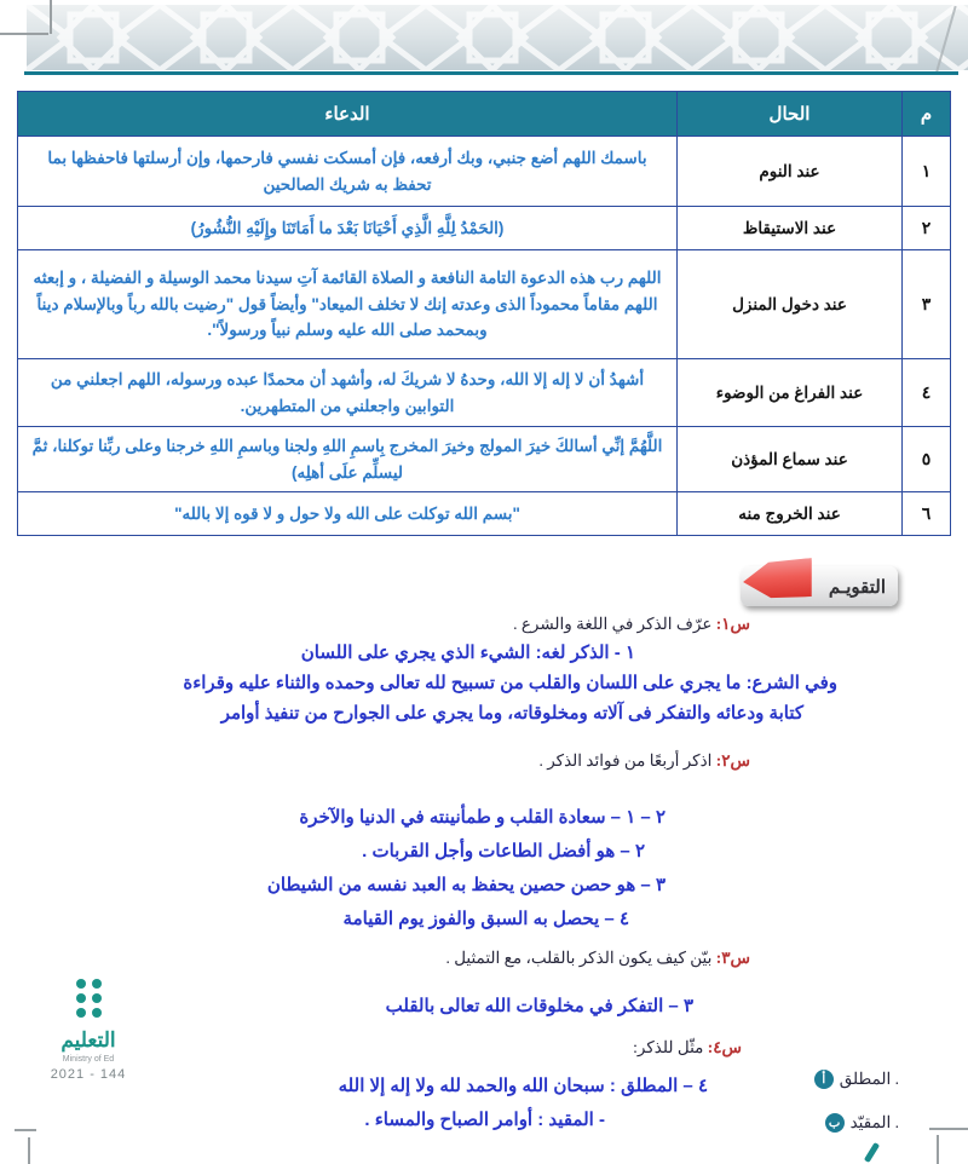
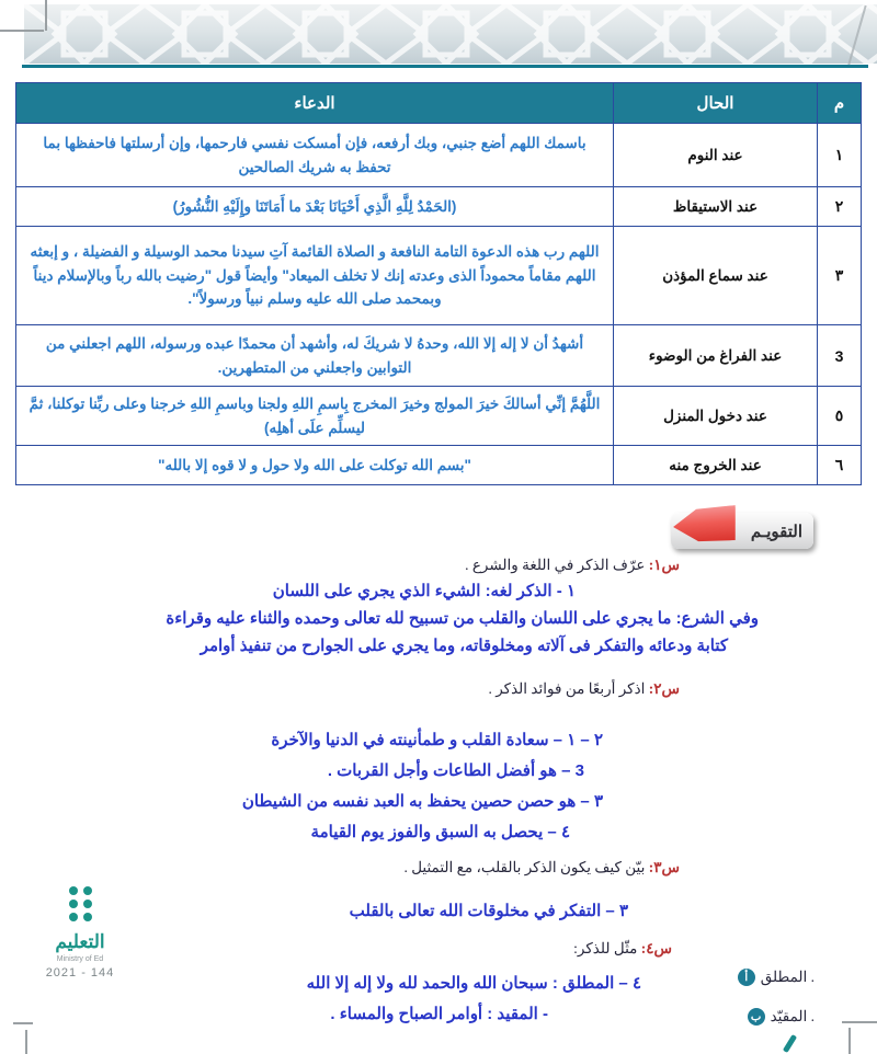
  م	الحال	الدعاء
  ١	عند النوم	باسمك اللهم أضع جنبي، وبك أرفعه، فإن أمسكت نفسي فارحمها، وإن أرسلتها فاحفظها بما تحفظ به شريك الصالحين
  ٢	عند الاستيقاظ	(الحَمْدُ لِلَّهِ الَّذِي أَحْيَانَا بَعْدَ ما أَمَاتَنَا وإِلَيْهِ النُّشُورُ)
- ٣	عند دخول المنزل	اللهم رب هذه الدعوة التامة النافعة و الصلاة القائمة آتِ سيدنا محمد الوسيلة و الفضيلة ، و إبعثه اللهم مقاماً محموداً الذى وعدته إنك لا تخلف الميعاد" وأيضاً قول "رضيت بالله رباً وبالإسلام ديناً وبمحمد صلى الله عليه وسلم نبياً ورسولاً".
+ ٣	عند سماع المؤذن	اللهم رب هذه الدعوة التامة النافعة و الصلاة القائمة آتِ سيدنا محمد الوسيلة و الفضيلة ، و إبعثه اللهم مقاماً محموداً الذى وعدته إنك لا تخلف الميعاد" وأيضاً قول "رضيت بالله رباً وبالإسلام ديناً وبمحمد صلى الله عليه وسلم نبياً ورسولاً".
- ٤	عند الفراغ من الوضوء	أشهدُ أن لا إله إلا الله، وحدهُ لا شريكَ له، وأشهد أن محمدًا عبده ورسوله، اللهم اجعلني من التوابين واجعلني من المتطهرين.
+ 3	عند الفراغ من الوضوء	أشهدُ أن لا إله إلا الله، وحدهُ لا شريكَ له، وأشهد أن محمدًا عبده ورسوله، اللهم اجعلني من التوابين واجعلني من المتطهرين.
- ٥	عند سماع المؤذن	اللَّهُمَّ إنِّي أسالكَ خيرَ المولج وخيرَ المخرج بِاسمِ اللهِ ولجنا وباسمِ اللهِ خرجنا وعلى ربِّنا توكلنا، ثمَّ ليسلِّم علَى أهلِه)
+ ٥	عند دخول المنزل	اللَّهُمَّ إنِّي أسالكَ خيرَ المولج وخيرَ المخرج بِاسمِ اللهِ ولجنا وباسمِ اللهِ خرجنا وعلى ربِّنا توكلنا، ثمَّ ليسلِّم علَى أهلِه)
  ٦	عند الخروج منه	"بسم الله توكلت على الله ولا حول و لا قوه إلا بالله"
  التقويـم
  س١: عرّف الذكر في اللغة والشرع .
  ١ - الذكر لغه: الشيء الذي يجري على اللسان
  وفي الشرع: ما يجري على اللسان والقلب من تسبيح لله تعالى وحمده والثناء عليه وقراءة
  كتابة ودعائه والتفكر فى آلاته ومخلوقاته، وما يجري على الجوارح من تنفيذ أوامر
  س٢: اذكر أربعًا من فوائد الذكر .
  ٢ – ١ – سعادة القلب و طمأنينته في الدنيا والآخرة
- ٢ – هو أفضل الطاعات وأجل القربات .
+ 3 – هو أفضل الطاعات وأجل القربات .
  ٣ – هو حصن حصين يحفظ به العبد نفسه من الشيطان
  ٤ – يحصل به السبق والفوز يوم القيامة
  س٣: بيّن كيف يكون الذكر بالقلب، مع التمثيل .
  ٣ – التفكر في مخلوقات الله تعالى بالقلب
  س٤: مثّل للذكر:
  أ
  المطلق .
  ب
  المقيّد .
  ٤ – المطلق : سبحان الله والحمد لله ولا إله إلا الله
  - المقيد : أوامر الصباح والمساء .
  التعليم
  2021 - 144
